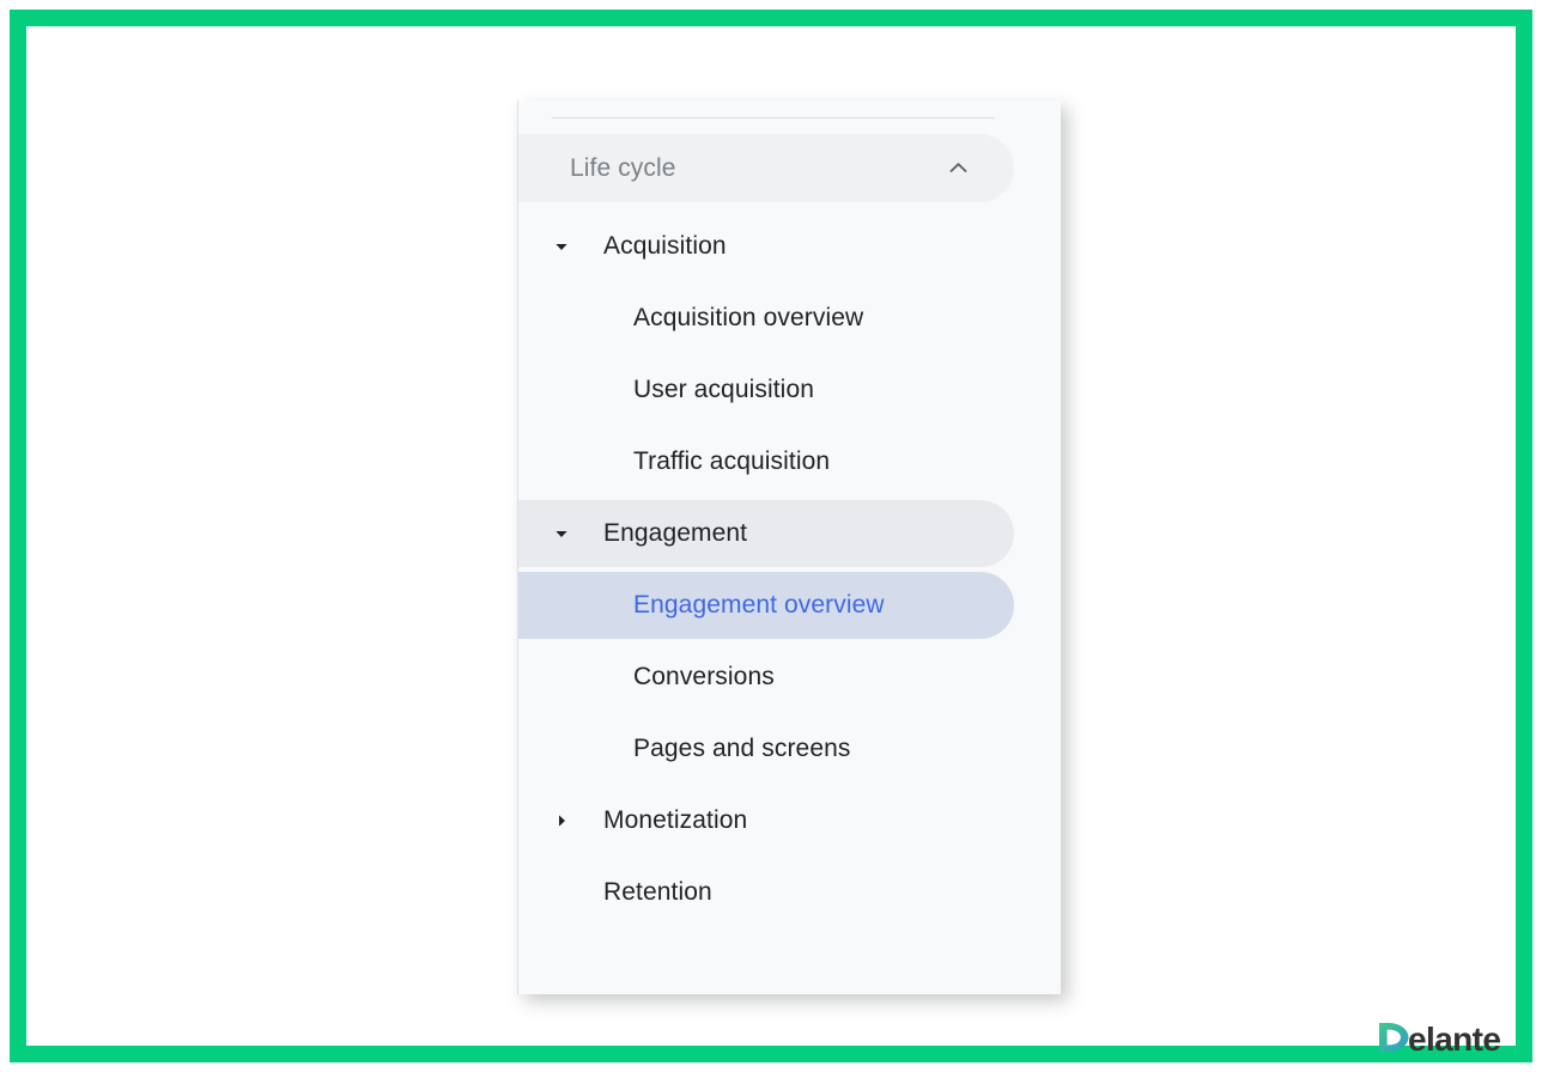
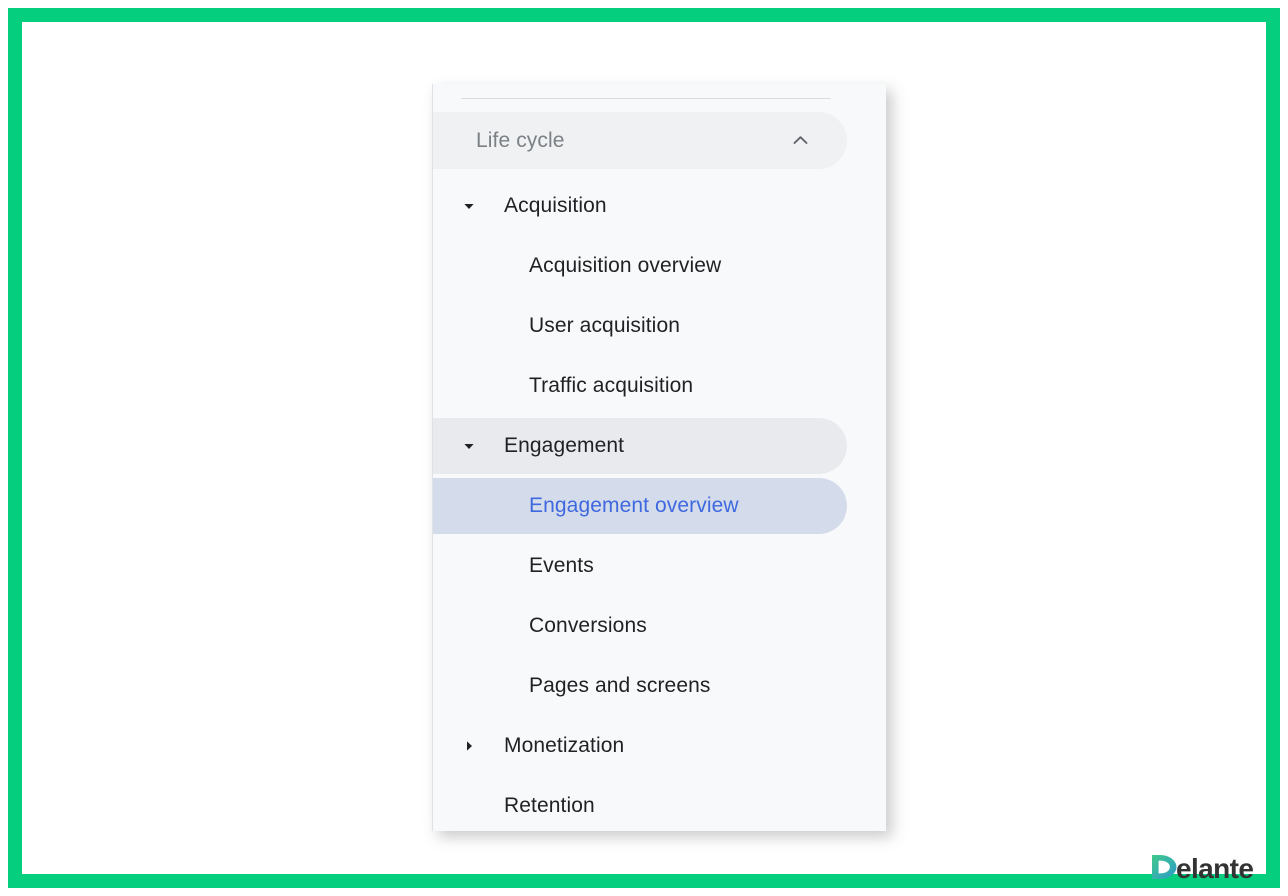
  Life cycle
  Acquisition
  Acquisition overview
  User acquisition
  Traffic acquisition
  Engagement
  Engagement overview
+ Events
  Conversions
  Pages and screens
  Monetization
  Retention
  elante
